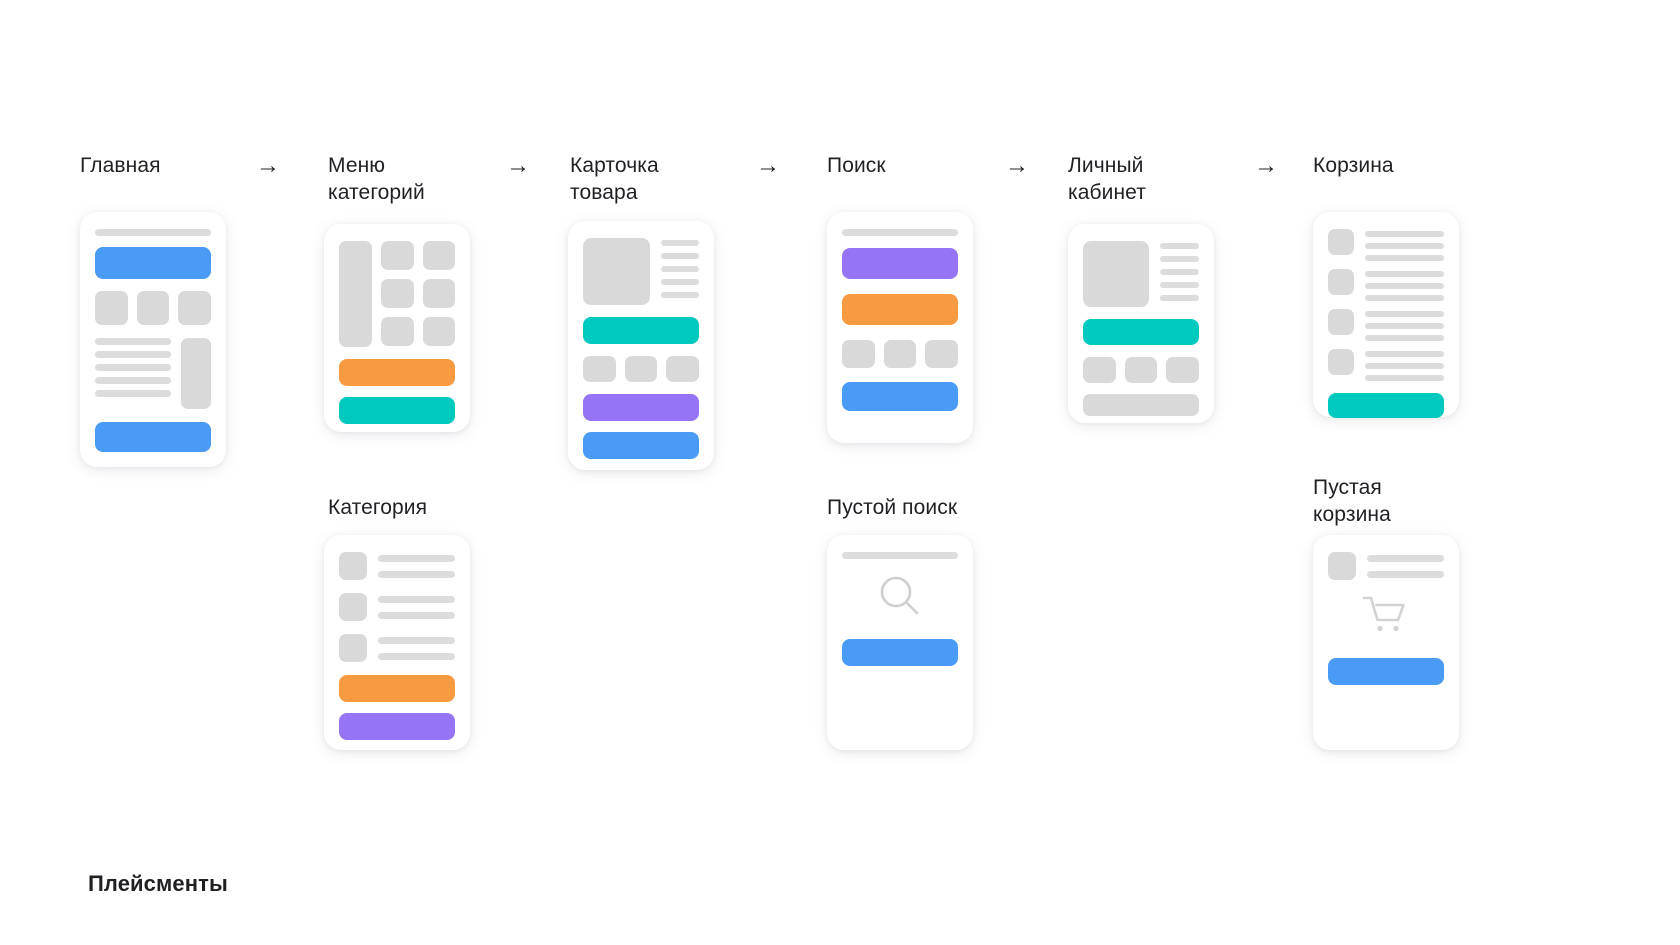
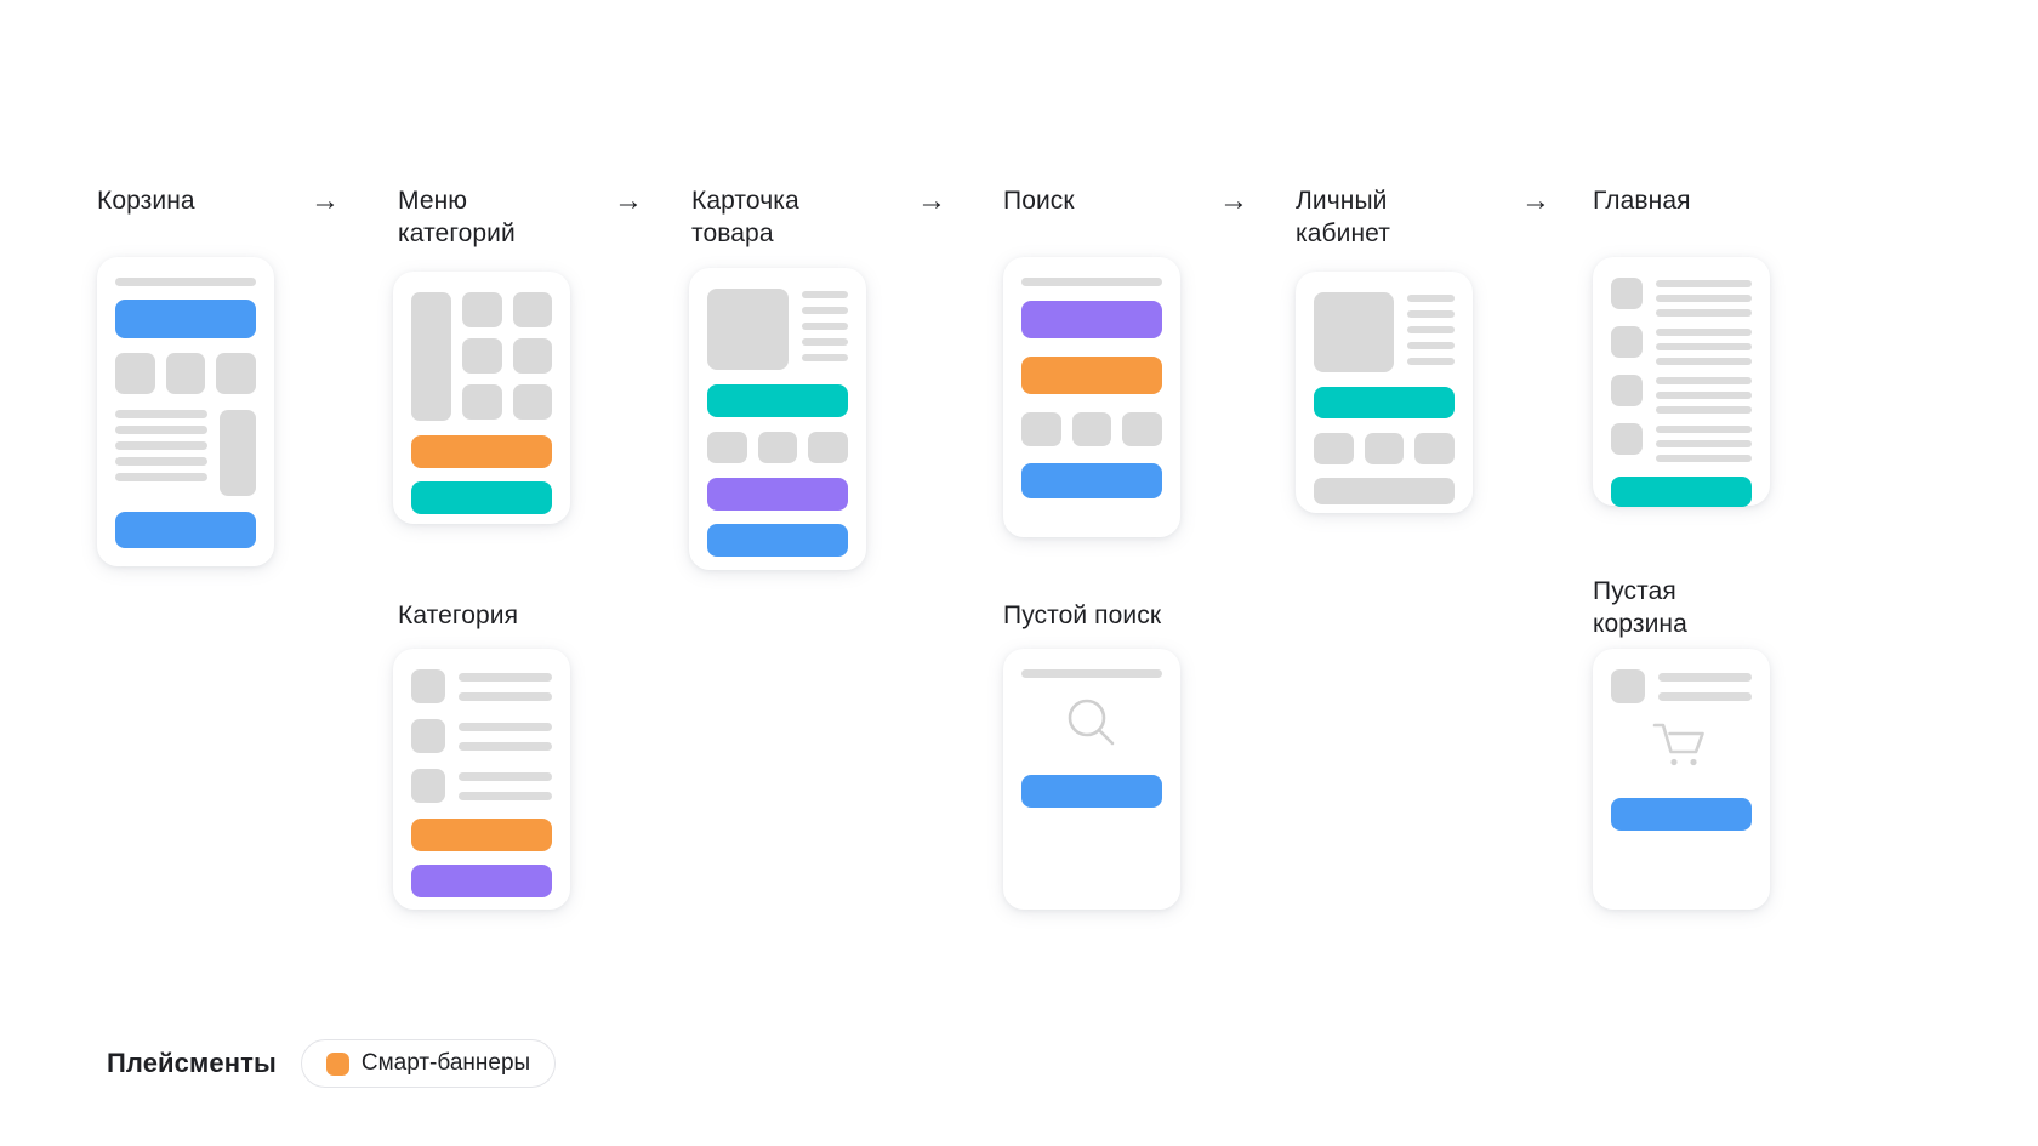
- Главная
+ Корзина
  →
  Меню
  категорий
  →
  Карточка
  товара
  →
  Поиск
  →
  Личный
  кабинет
  →
- Корзина
+ Главная
  Категория
  Пустой поиск
  Пустая
  корзина
  Плейсменты
+ Смарт-баннеры
